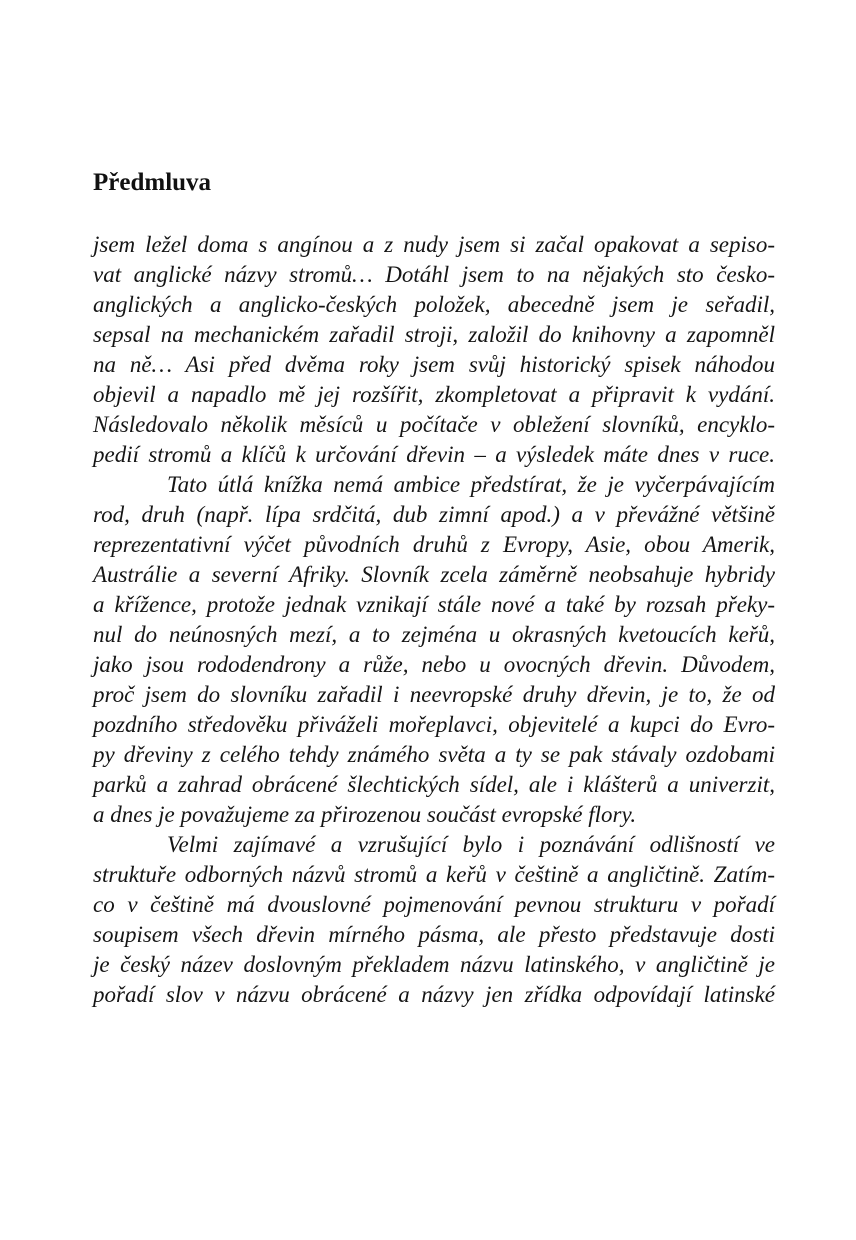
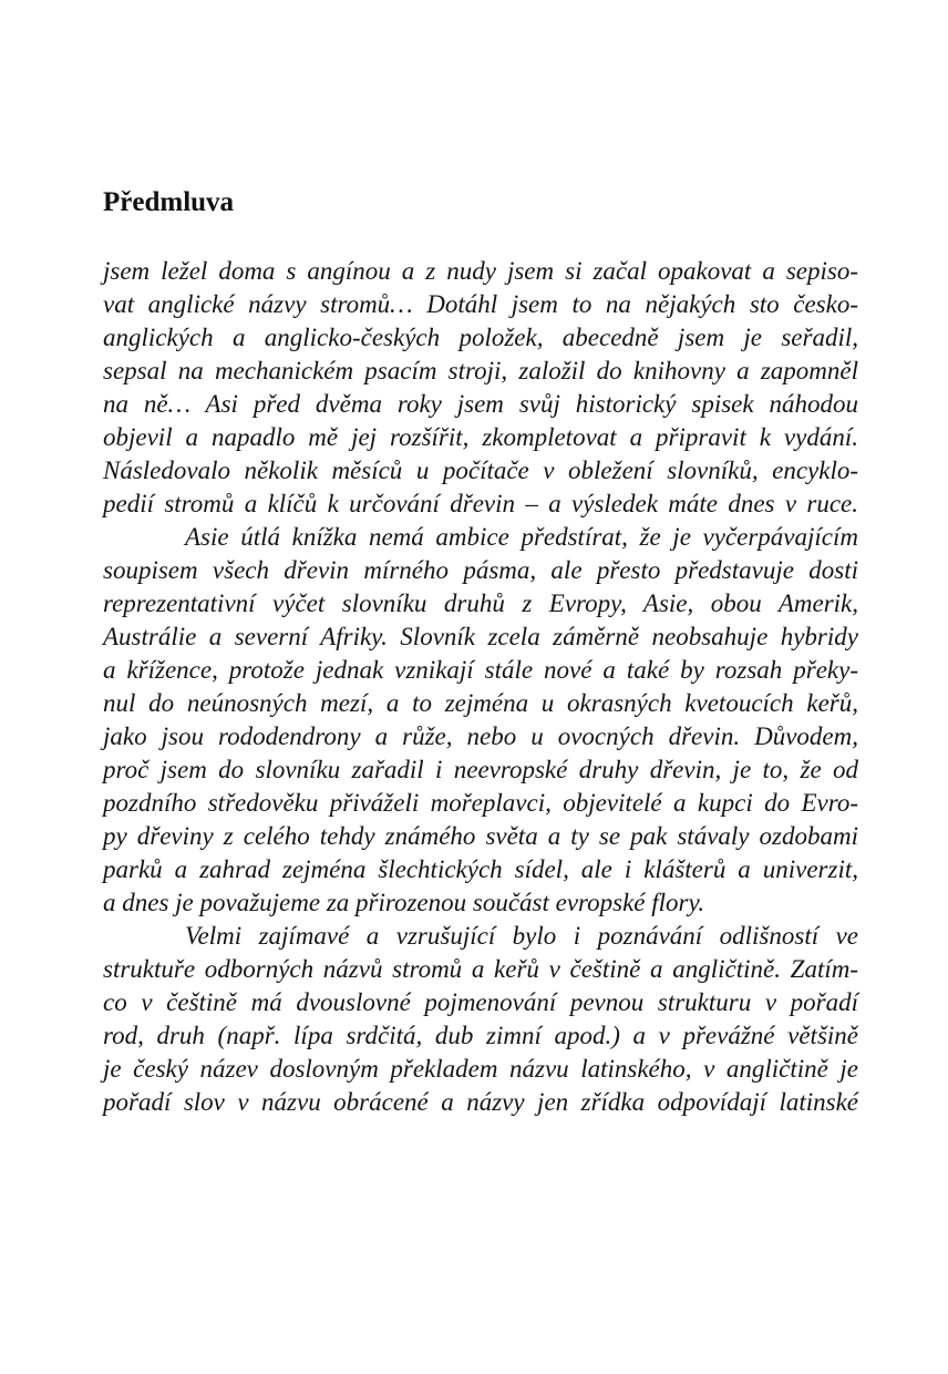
  Předmluva
  jsem ležel doma s angínou a z nudy jsem si začal opakovat a sepiso-
  vat anglické názvy stromů… Dotáhl jsem to na nějakých sto česko-
  anglických a anglicko-českých položek, abecedně jsem je seřadil,
- sepsal na mechanickém zařadil stroji, založil do knihovny a zapomněl
+ sepsal na mechanickém psacím stroji, založil do knihovny a zapomněl
  na ně… Asi před dvěma roky jsem svůj historický spisek náhodou
  objevil a napadlo mě jej rozšířit, zkompletovat a připravit k vydání.
  Následovalo několik měsíců u počítače v obležení slovníků, encyklo-
  pedií stromů a klíčů k určování dřevin – a výsledek máte dnes v ruce.
- Tato útlá knížka nemá ambice předstírat, že je vyčerpávajícím
+ Asie útlá knížka nemá ambice předstírat, že je vyčerpávajícím
- rod, druh (např. lípa srdčitá, dub zimní apod.) a v převážné většině
+ soupisem všech dřevin mírného pásma, ale přesto představuje dosti
- reprezentativní výčet původních druhů z Evropy, Asie, obou Amerik,
+ reprezentativní výčet slovníku druhů z Evropy, Asie, obou Amerik,
  Austrálie a severní Afriky. Slovník zcela záměrně neobsahuje hybridy
  a křížence, protože jednak vznikají stále nové a také by rozsah překy-
  nul do neúnosných mezí, a to zejména u okrasných kvetoucích keřů,
  jako jsou rododendrony a růže, nebo u ovocných dřevin. Důvodem,
  proč jsem do slovníku zařadil i neevropské druhy dřevin, je to, že od
  pozdního středověku přiváželi mořeplavci, objevitelé a kupci do Evro-
  py dřeviny z celého tehdy známého světa a ty se pak stávaly ozdobami
- parků a zahrad obrácené šlechtických sídel, ale i klášterů a univerzit,
+ parků a zahrad zejména šlechtických sídel, ale i klášterů a univerzit,
  a dnes je považujeme za přirozenou součást evropské flory.
  Velmi zajímavé a vzrušující bylo i poznávání odlišností ve
  struktuře odborných názvů stromů a keřů v češtině a angličtině. Zatím-
  co v češtině má dvouslovné pojmenování pevnou strukturu v pořadí
- soupisem všech dřevin mírného pásma, ale přesto představuje dosti
+ rod, druh (např. lípa srdčitá, dub zimní apod.) a v převážné většině
  je český název doslovným překladem názvu latinského, v angličtině je
  pořadí slov v názvu obrácené a názvy jen zřídka odpovídají latinské
